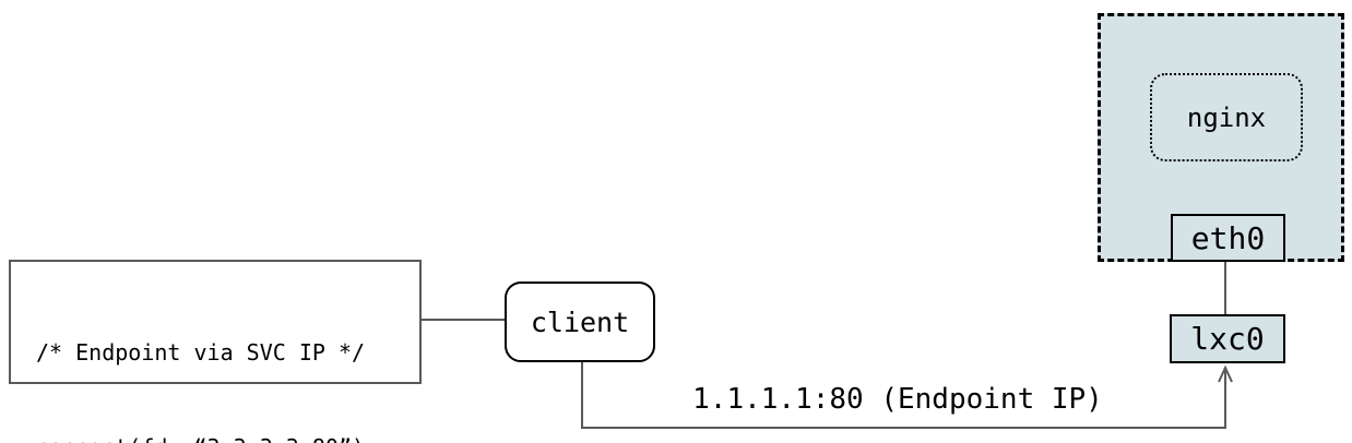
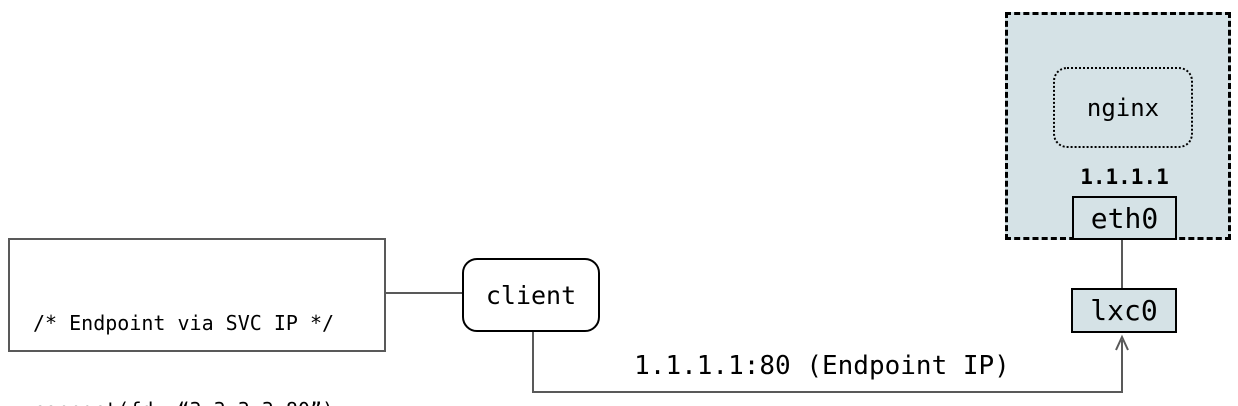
  /* Endpoint via SVC IP */
  client
  nginx
+ 1.1.1.1
  eth0
  lxc0
  1.1.1.1:80 (Endpoint IP)
